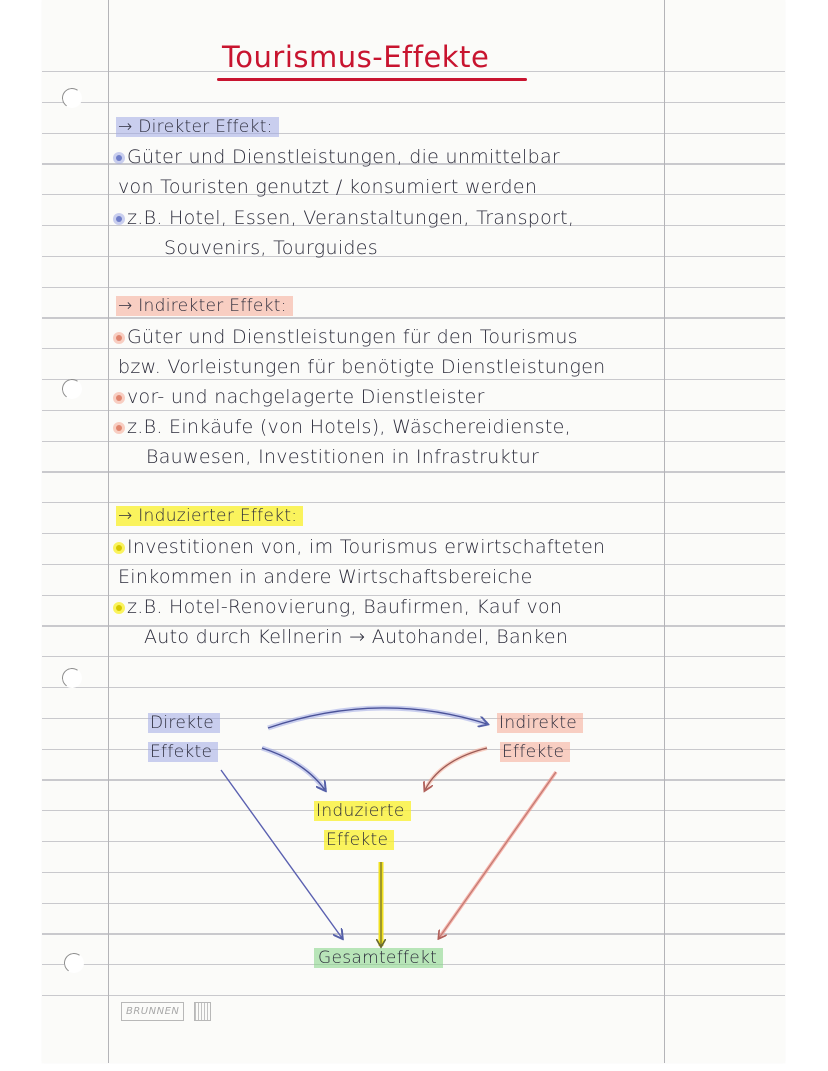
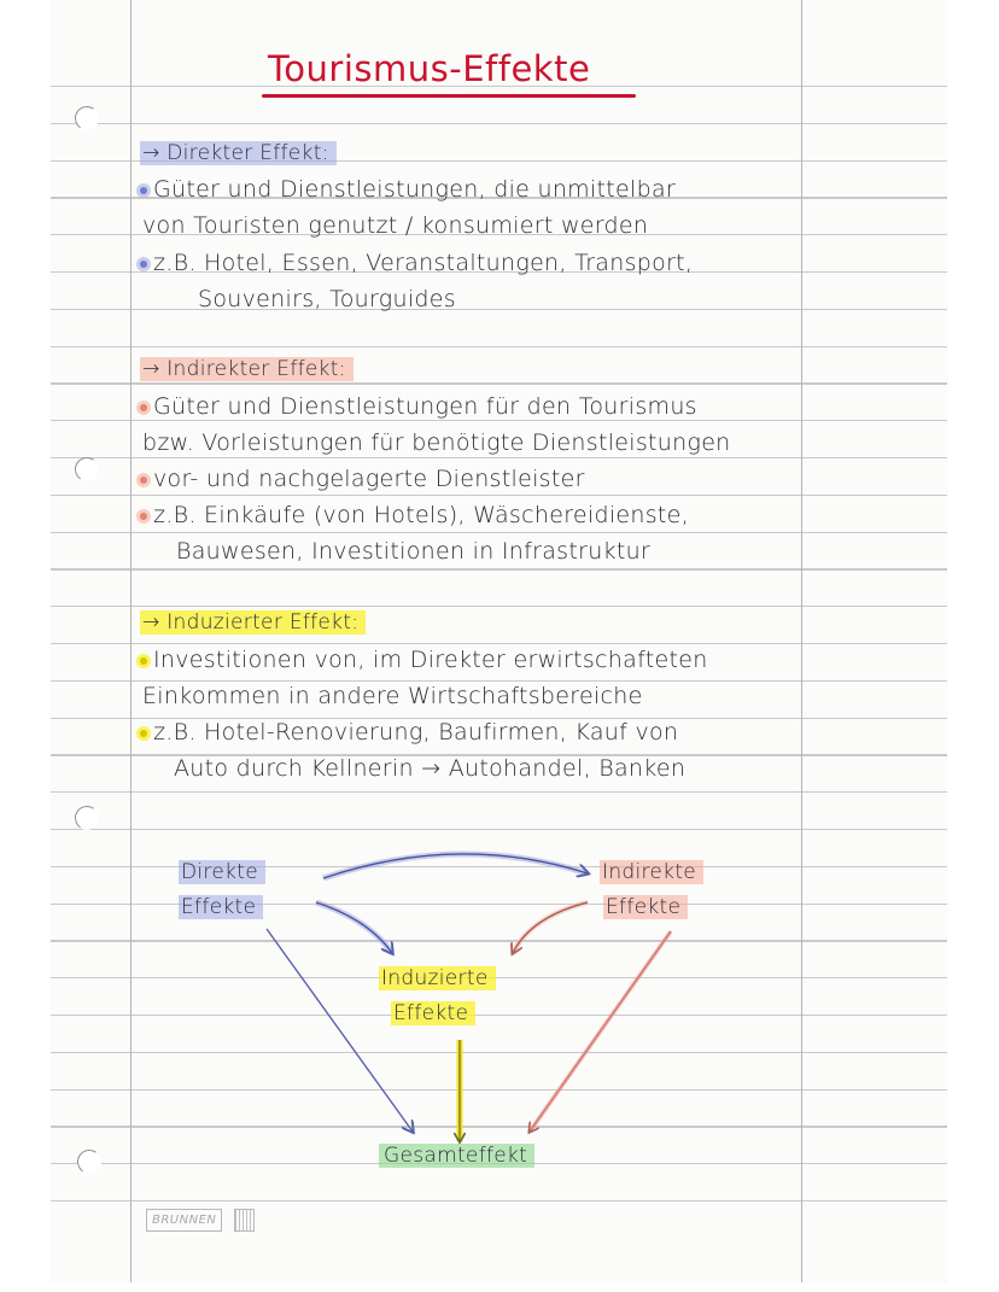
  Tourismus-Effekte
  → Direkter Effekt:
  Güter und Dienstleistungen, die unmittelbar
  von Touristen genutzt / konsumiert werden
  z.B. Hotel, Essen, Veranstaltungen, Transport,
  Souvenirs, Tourguides
  → Indirekter Effekt:
  Güter und Dienstleistungen für den Tourismus
  bzw. Vorleistungen für benötigte Dienstleistungen
  vor- und nachgelagerte Dienstleister
  z.B. Einkäufe (von Hotels), Wäschereidienste,
  Bauwesen, Investitionen in Infrastruktur
  → Induzierter Effekt:
- Investitionen von, im Tourismus erwirtschafteten
+ Investitionen von, im Direkter erwirtschafteten
  Einkommen in andere Wirtschaftsbereiche
  z.B. Hotel-Renovierung, Baufirmen, Kauf von
  Auto durch Kellnerin → Autohandel, Banken
  Direkte
  Effekte
  Indirekte
  Effekte
  Induzierte
  Effekte
  Gesamteffekt
  BRUNNEN
